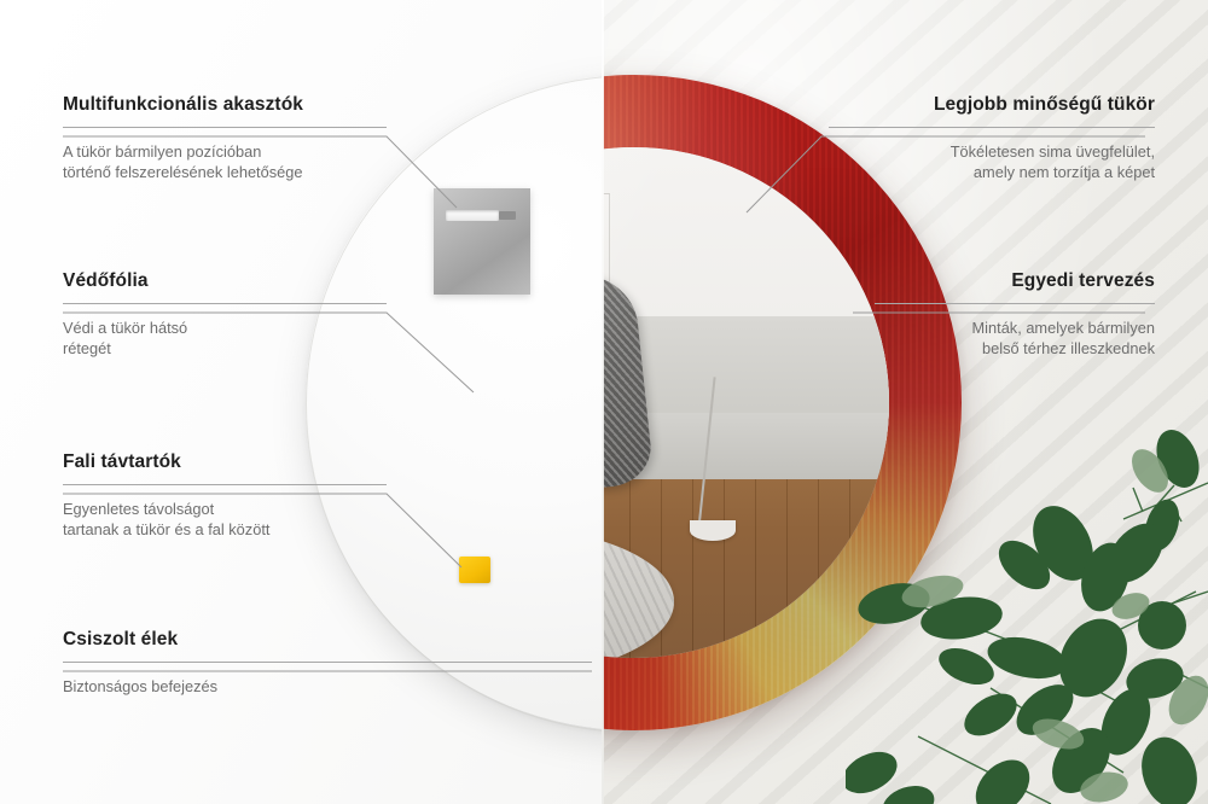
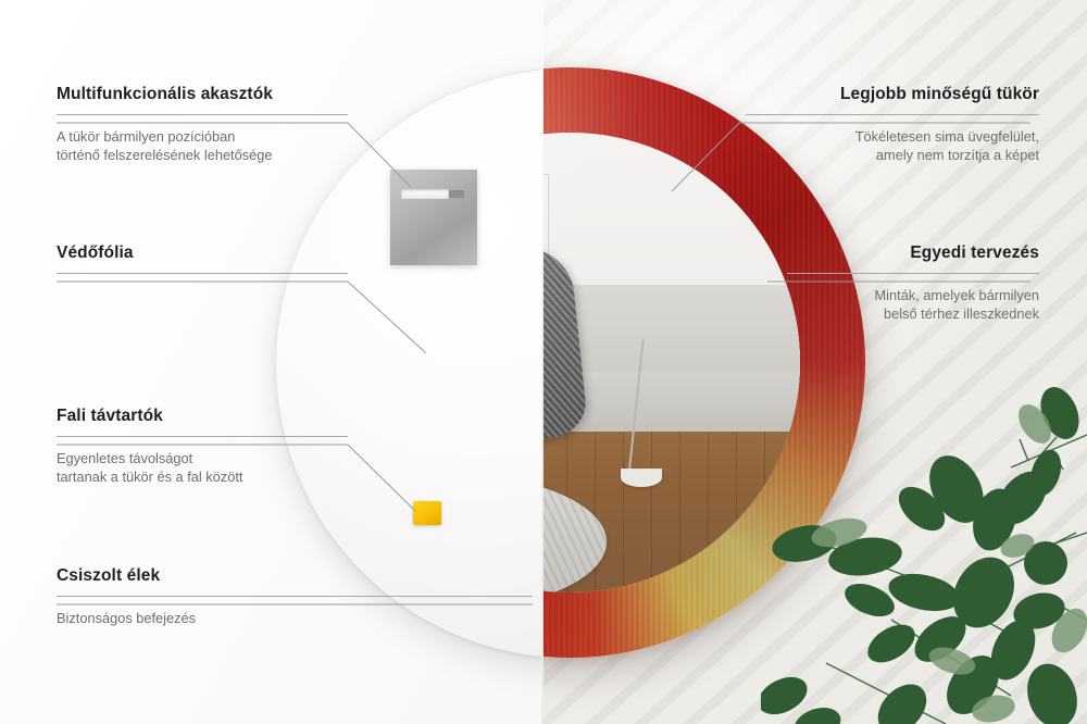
  Multifunkcionális akasztók
  A tükör bármilyen pozícióban
  történő felszerelésének lehetősége
  Védőfólia
- Védi a tükör hátsó
- rétegét
  Fali távtartók
  Egyenletes távolságot
  tartanak a tükör és a fal között
  Csiszolt élek
  Biztonságos befejezés
  Legjobb minőségű tükör
  Tökéletesen sima üvegfelület,
  amely nem torzítja a képet
  Egyedi tervezés
  Minták, amelyek bármilyen
  belső térhez illeszkednek
